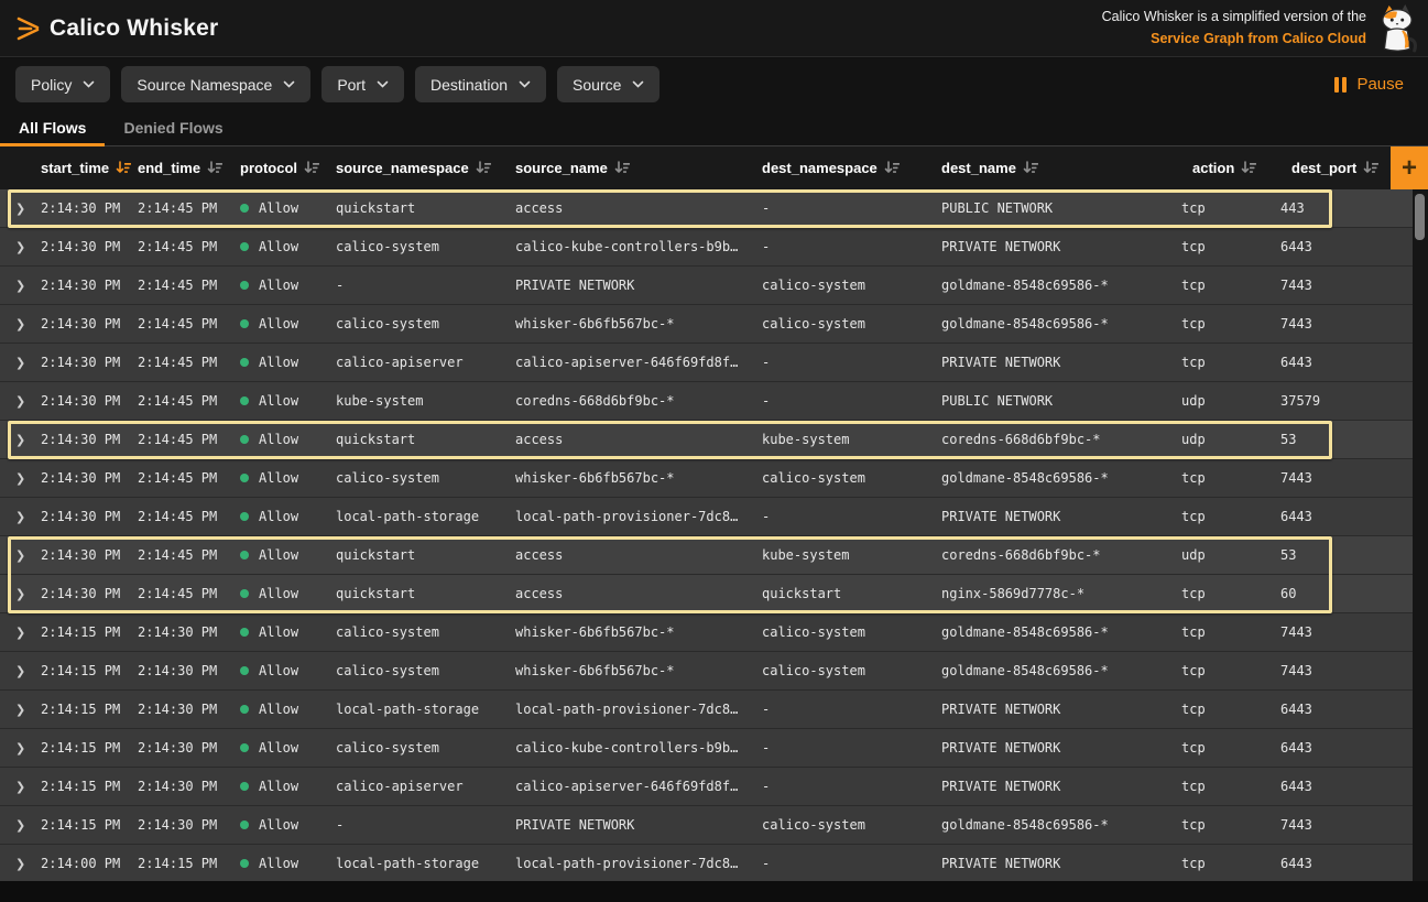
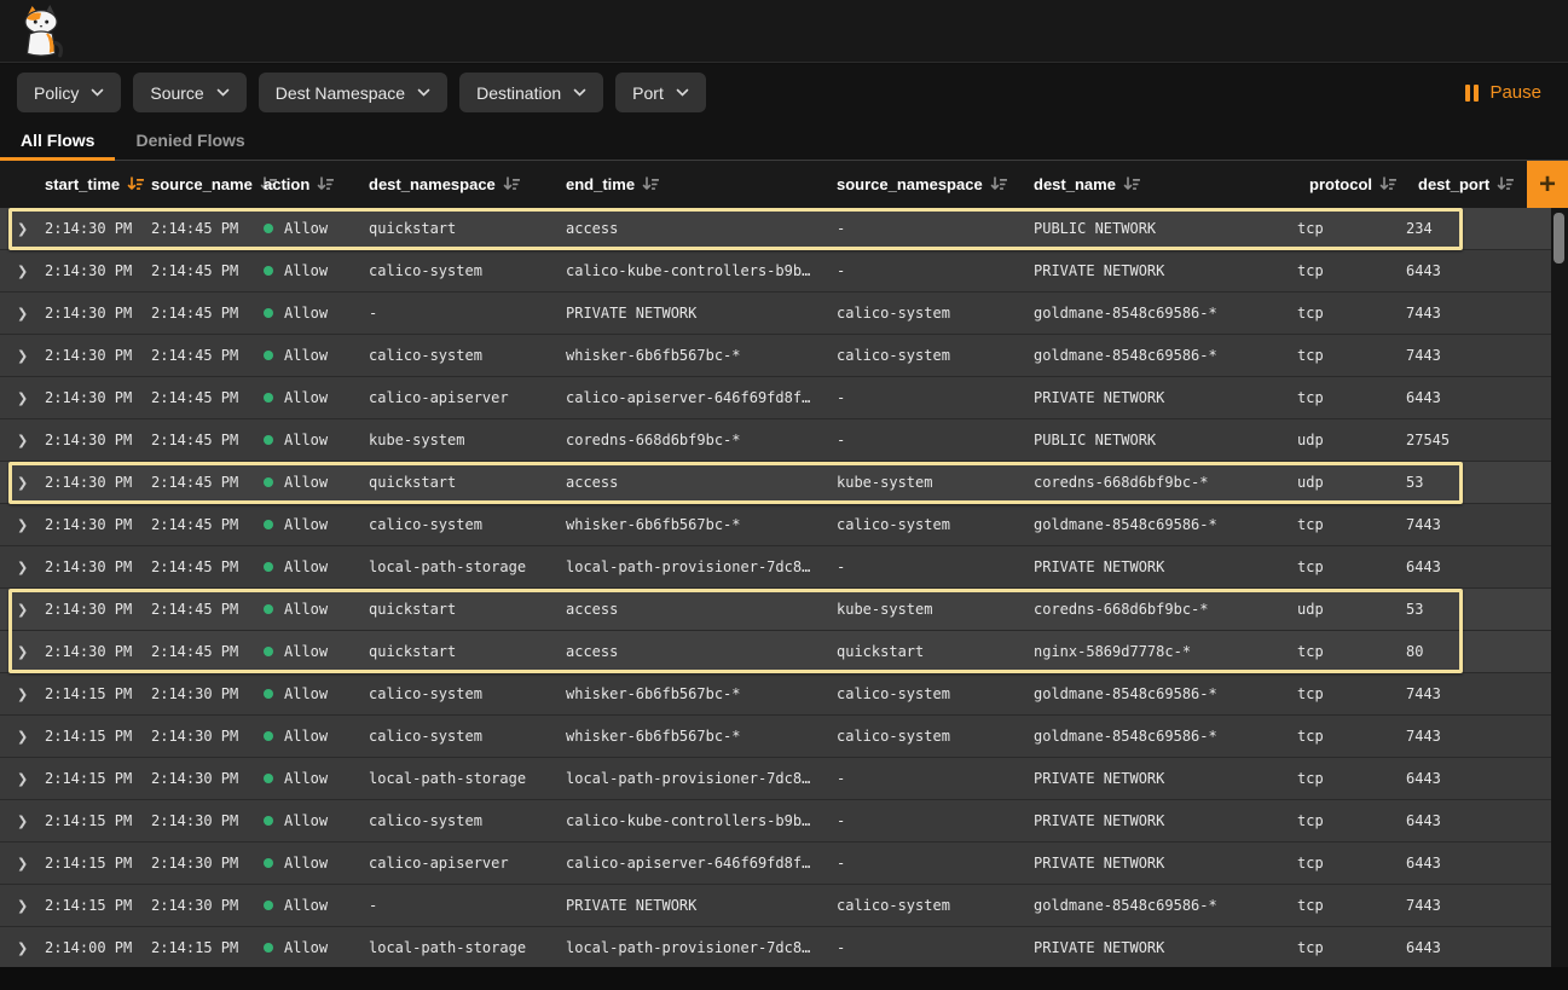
- Calico Whisker
- Calico Whisker is a simplified version of the
- Service Graph from Calico Cloud
  Policy
- Source Namespace
- Port
+ Source
+ Dest Namespace
  Destination
- Source
+ Port
  Pause
  All Flows
  Denied Flows
  start_time
- end_time
+ source_name
- protocol
+ action
- source_namespace
+ dest_namespace
- source_name
+ end_time
- dest_namespace
+ source_namespace
  dest_name
- action
+ protocol
  dest_port
  +
  ❯
  2:14:30 PM
  2:14:45 PM
  Allow
  quickstart
  access
  -
  PUBLIC NETWORK
  tcp
- 443
+ 234
  ❯
  2:14:30 PM
  2:14:45 PM
  Allow
  calico-system
  calico-kube-controllers-b9b…
  -
  PRIVATE NETWORK
  tcp
  6443
  ❯
  2:14:30 PM
  2:14:45 PM
  Allow
  -
  PRIVATE NETWORK
  calico-system
  goldmane-8548c69586-*
  tcp
  7443
  ❯
  2:14:30 PM
  2:14:45 PM
  Allow
  calico-system
  whisker-6b6fb567bc-*
  calico-system
  goldmane-8548c69586-*
  tcp
  7443
  ❯
  2:14:30 PM
  2:14:45 PM
  Allow
  calico-apiserver
  calico-apiserver-646f69fd8f…
  -
  PRIVATE NETWORK
  tcp
  6443
  ❯
  2:14:30 PM
  2:14:45 PM
  Allow
  kube-system
  coredns-668d6bf9bc-*
  -
  PUBLIC NETWORK
  udp
- 37579
+ 27545
  ❯
  2:14:30 PM
  2:14:45 PM
  Allow
  quickstart
  access
  kube-system
  coredns-668d6bf9bc-*
  udp
  53
  ❯
  2:14:30 PM
  2:14:45 PM
  Allow
  calico-system
  whisker-6b6fb567bc-*
  calico-system
  goldmane-8548c69586-*
  tcp
  7443
  ❯
  2:14:30 PM
  2:14:45 PM
  Allow
  local-path-storage
  local-path-provisioner-7dc8…
  -
  PRIVATE NETWORK
  tcp
  6443
  ❯
  2:14:30 PM
  2:14:45 PM
  Allow
  quickstart
  access
  kube-system
  coredns-668d6bf9bc-*
  udp
  53
  ❯
  2:14:30 PM
  2:14:45 PM
  Allow
  quickstart
  access
  quickstart
  nginx-5869d7778c-*
  tcp
- 60
+ 80
  ❯
  2:14:15 PM
  2:14:30 PM
  Allow
  calico-system
  whisker-6b6fb567bc-*
  calico-system
  goldmane-8548c69586-*
  tcp
  7443
  ❯
  2:14:15 PM
  2:14:30 PM
  Allow
  calico-system
  whisker-6b6fb567bc-*
  calico-system
  goldmane-8548c69586-*
  tcp
  7443
  ❯
  2:14:15 PM
  2:14:30 PM
  Allow
  local-path-storage
  local-path-provisioner-7dc8…
  -
  PRIVATE NETWORK
  tcp
  6443
  ❯
  2:14:15 PM
  2:14:30 PM
  Allow
  calico-system
  calico-kube-controllers-b9b…
  -
  PRIVATE NETWORK
  tcp
  6443
  ❯
  2:14:15 PM
  2:14:30 PM
  Allow
  calico-apiserver
  calico-apiserver-646f69fd8f…
  -
  PRIVATE NETWORK
  tcp
  6443
  ❯
  2:14:15 PM
  2:14:30 PM
  Allow
  -
  PRIVATE NETWORK
  calico-system
  goldmane-8548c69586-*
  tcp
  7443
  ❯
  2:14:00 PM
  2:14:15 PM
  Allow
  local-path-storage
  local-path-provisioner-7dc8…
  -
  PRIVATE NETWORK
  tcp
  6443
